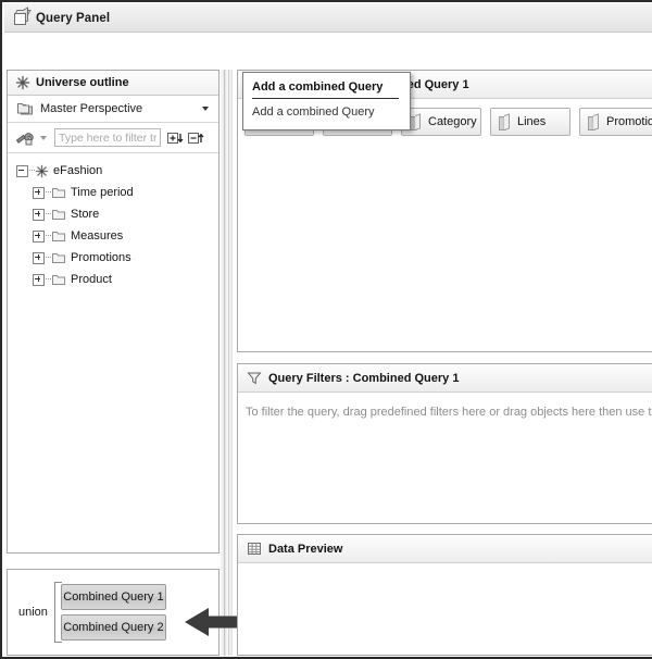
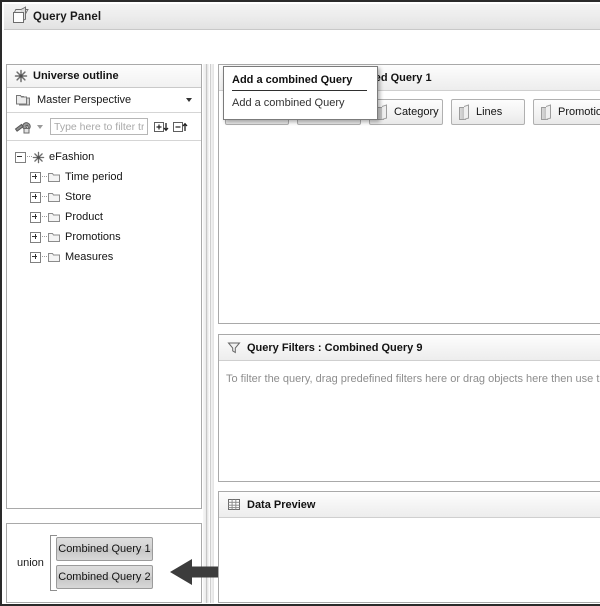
  Query Panel
  Universe outline
  Master Perspective
  Type here to filter tr
  eFashion
  Time period
  Store
- Measures
+ Product
  Promotions
- Product
+ Measures
  union
  Combined Query 1
  Combined Query 2
  Category
  Lines
  Promotio
- Query Filters : Combined Query 1
+ Query Filters : Combined Query 9
  To filter the query, drag predefined filters here or drag objects here then use t
  Data Preview
  Add a combined Query
  Add a combined Query
